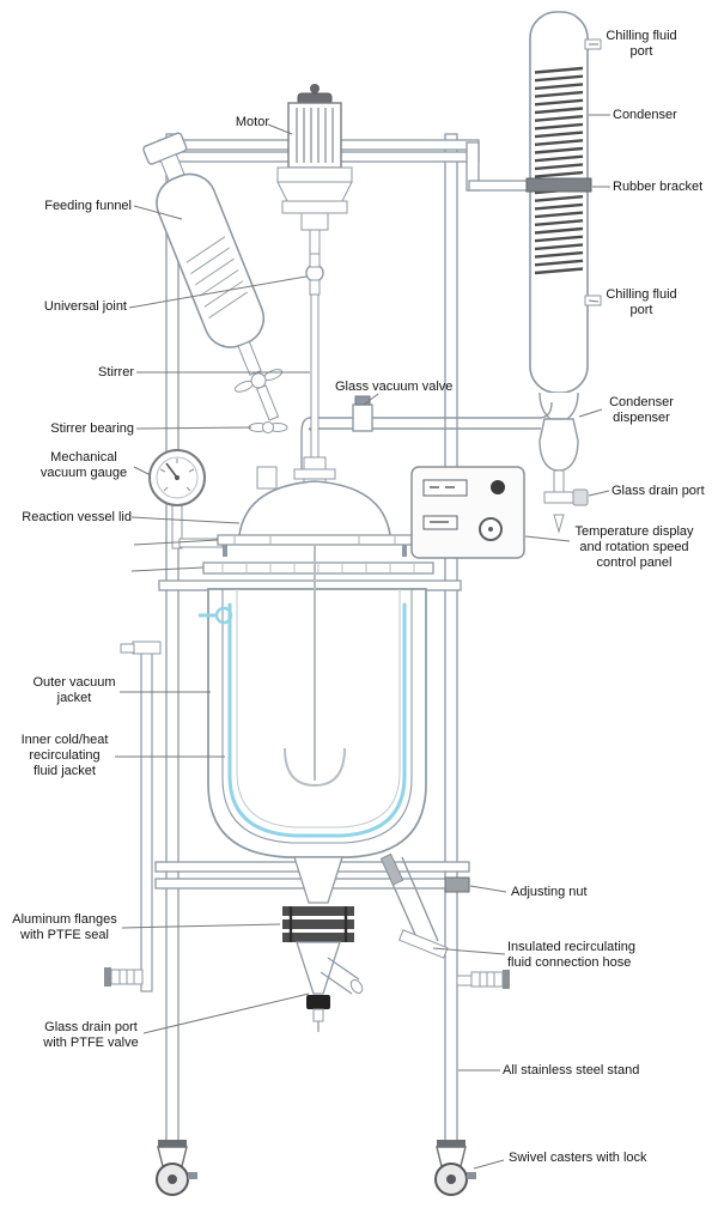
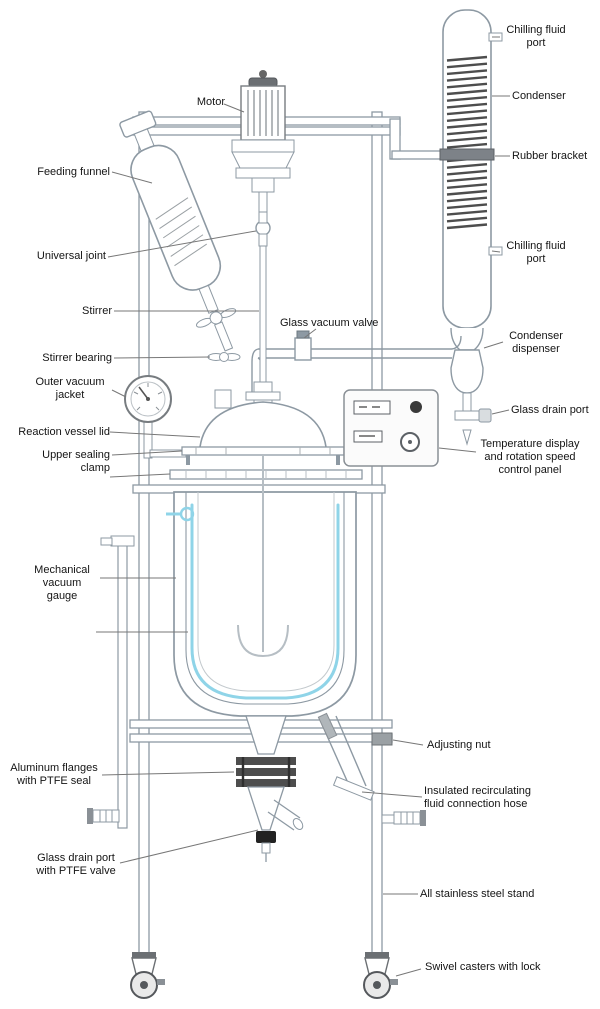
  Chilling fluid port
  Condenser
  Rubber bracket
  Chilling fluid port
  Condenser dispenser
  Glass drain port
  Temperature display and rotation speed control panel
  Motor
  Feeding funnel
  Universal joint
  Stirrer
  Glass vacuum valve
  Stirrer bearing
- Mechanical vacuum gauge
+ Outer vacuum jacket
  Reaction vessel lid
+ Upper sealing clamp
- Outer vacuum jacket
+ Mechanical vacuum gauge
- Inner cold/heat recirculating fluid jacket
  Adjusting nut
  Aluminum flanges with PTFE seal
  Insulated recirculating fluid connection hose
  Glass drain port with PTFE valve
  All stainless steel stand
  Swivel casters with lock
